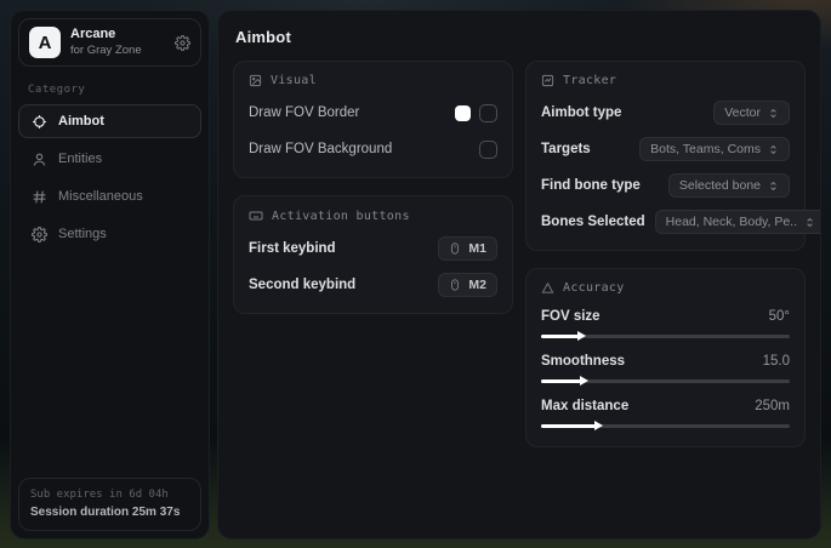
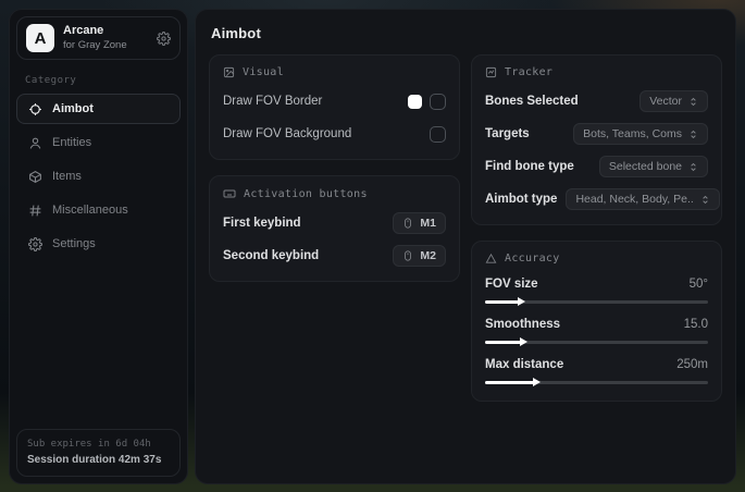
  A
  Arcane
  for Gray Zone
  Category
  Aimbot
  Entities
+ Items
  Miscellaneous
  Settings
  Sub expires in 6d 04h
- Session duration 25m 37s
+ Session duration 42m 37s
  Aimbot
  Visual
  Draw FOV Border
  Draw FOV Background
  Activation buttons
  First keybind
  M1
  Second keybind
  M2
  Tracker
- Aimbot type
+ Bones Selected
  Vector
  Targets
  Bots, Teams, Coms
  Find bone type
  Selected bone
- Bones Selected
+ Aimbot type
  Head, Neck, Body, Pe..
  Accuracy
  FOV size
  50°
  Smoothness
  15.0
  Max distance
  250m
